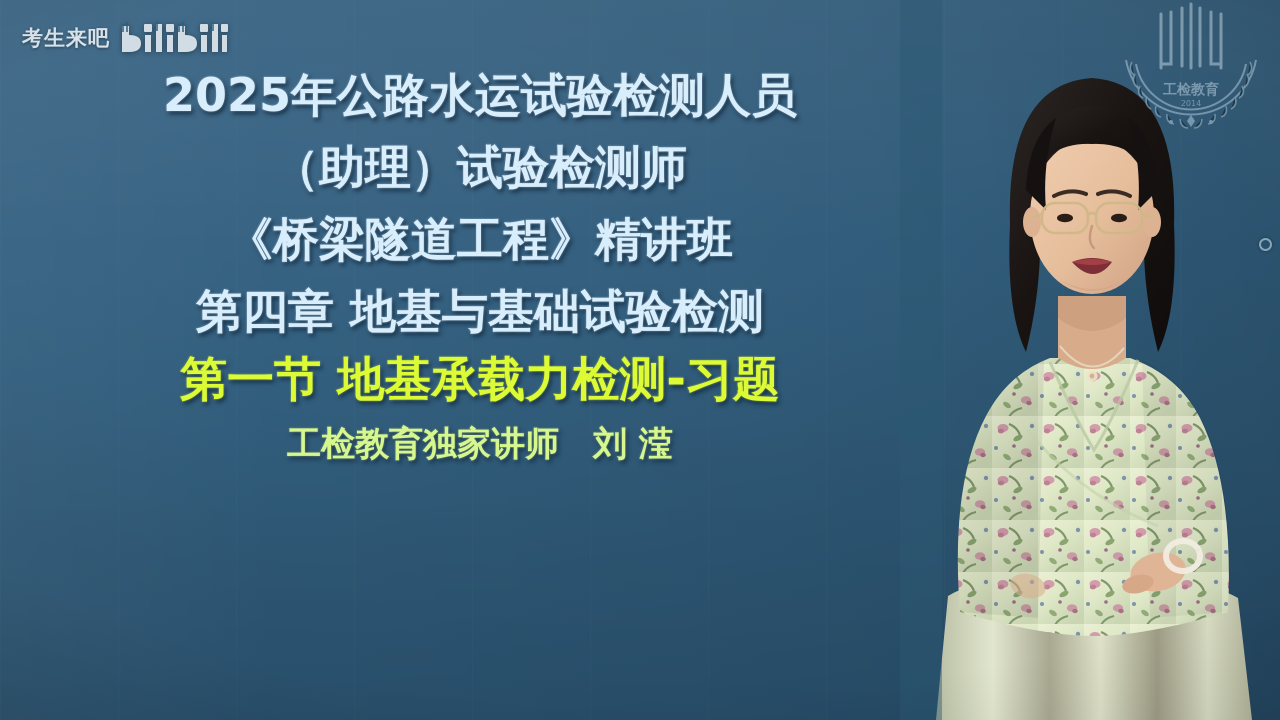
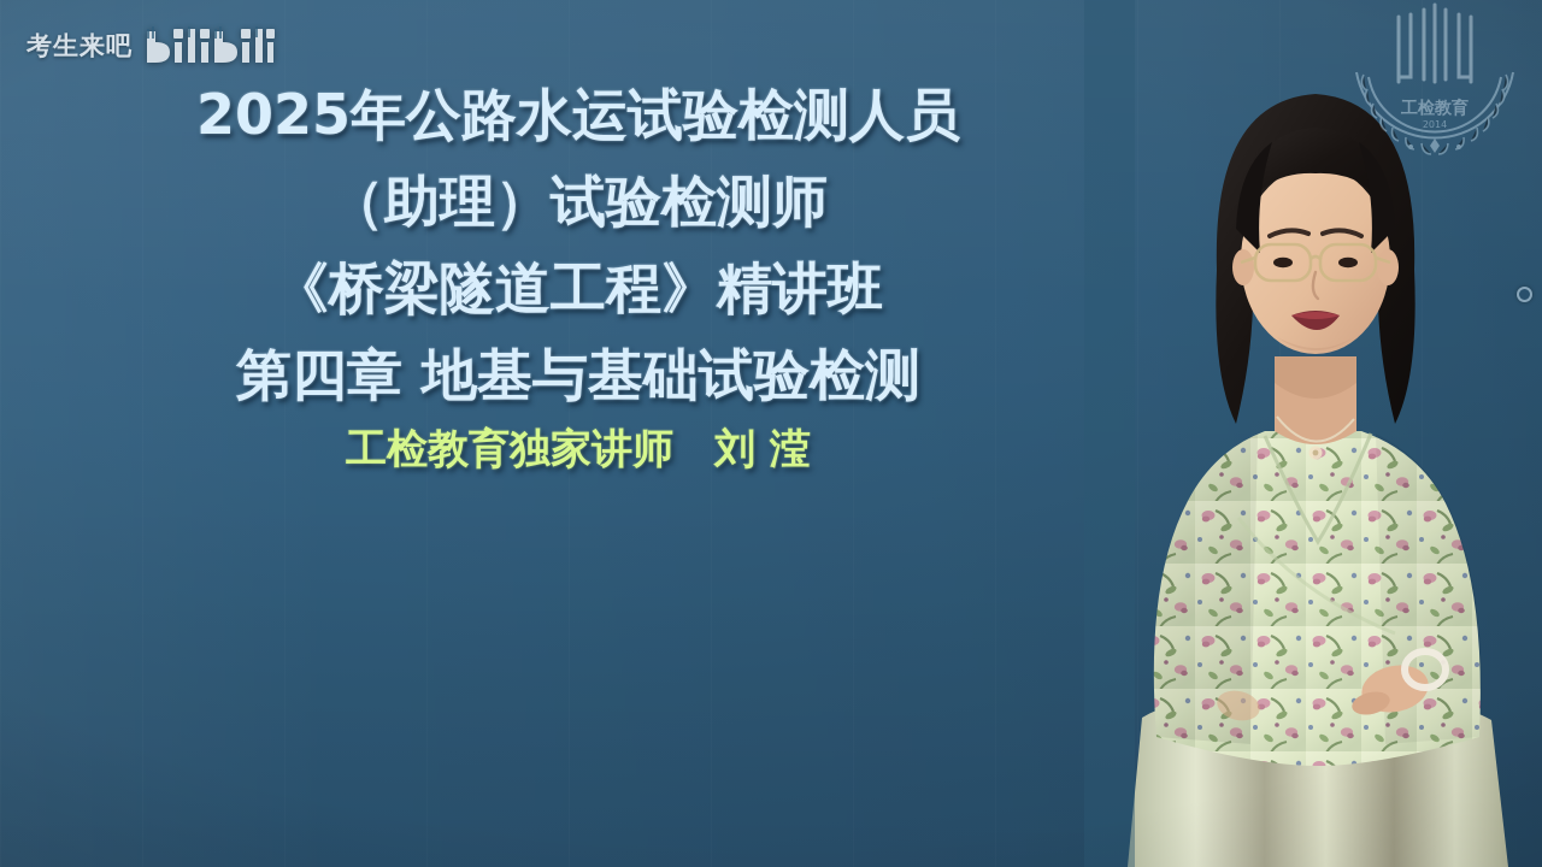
  2025年公路水运试验检测人员
  （助理）试验检测师
  《桥梁隧道工程》精讲班
  第四章 地基与基础试验检测
- 第一节 地基承载力检测-习题
  工检教育独家讲师 刘 滢
